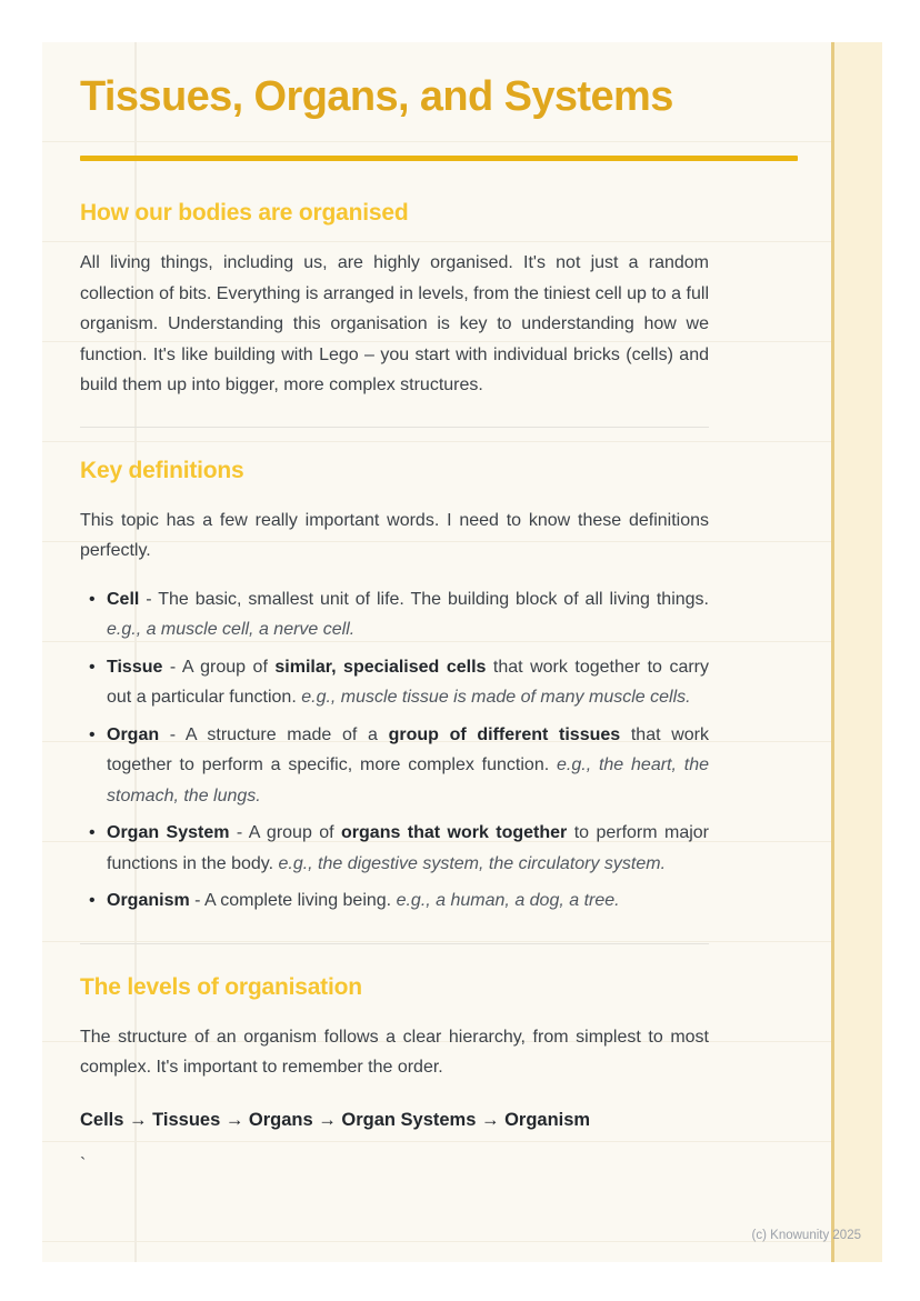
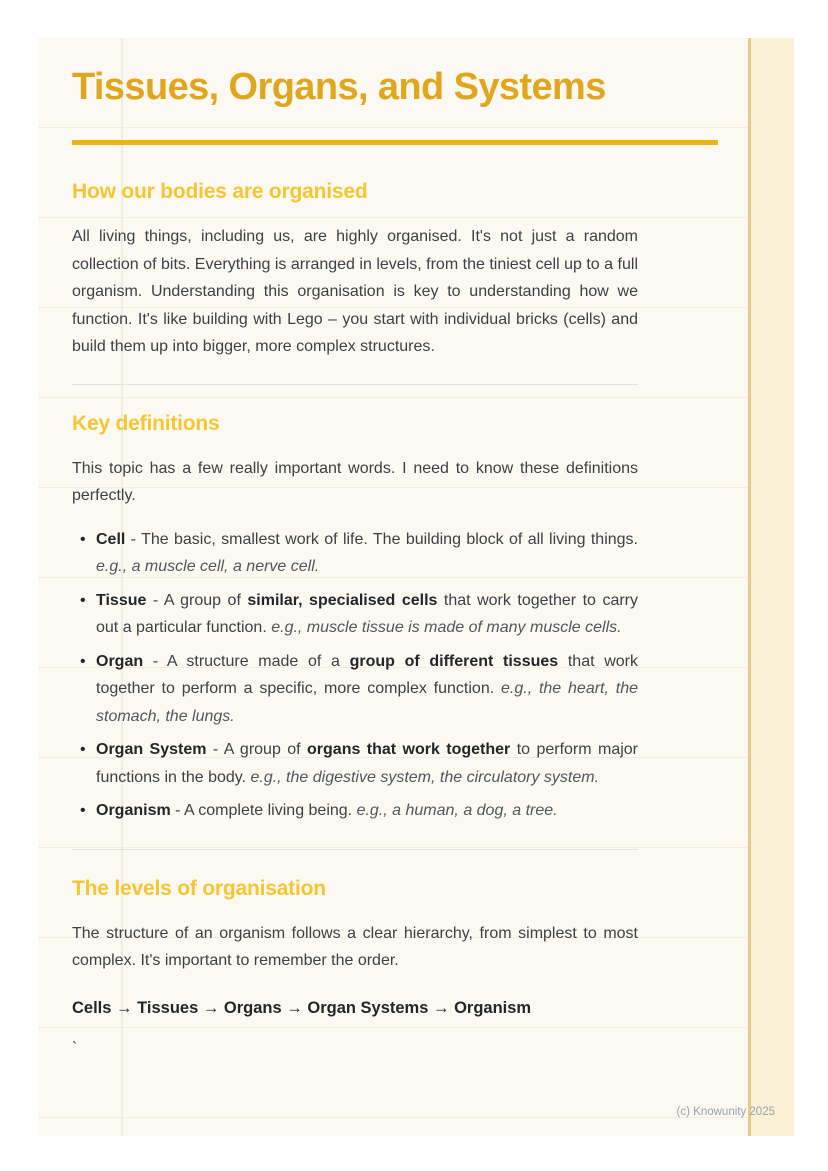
  Tissues, Organs, and Systems
  How our bodies are organised
  All living things, including us, are highly organised. It's not just a random collection of bits. Everything is arranged in levels, from the tiniest cell up to a full organism. Understanding this organisation is key to understanding how we function. It's like building with Lego – you start with individual bricks (cells) and build them up into bigger, more complex structures.
  Key definitions
  This topic has a few really important words. I need to know these definitions perfectly.
  •
- Cell - The basic, smallest unit of life. The building block of all living things. e.g., a muscle cell, a nerve cell.
+ Cell - The basic, smallest work of life. The building block of all living things. e.g., a muscle cell, a nerve cell.
  •
  Tissue - A group of similar, specialised cells that work together to carry out a particular function. e.g., muscle tissue is made of many muscle cells.
  •
  Organ - A structure made of a group of different tissues that work together to perform a specific, more complex function. e.g., the heart, the stomach, the lungs.
  •
  Organ System - A group of organs that work together to perform major functions in the body. e.g., the digestive system, the circulatory system.
  •
  Organism - A complete living being. e.g., a human, a dog, a tree.
  The levels of organisation
  The structure of an organism follows a clear hierarchy, from simplest to most complex. It's important to remember the order.
  Cells → Tissues → Organs → Organ Systems → Organism
  `
  (c) Knowunity 2025
